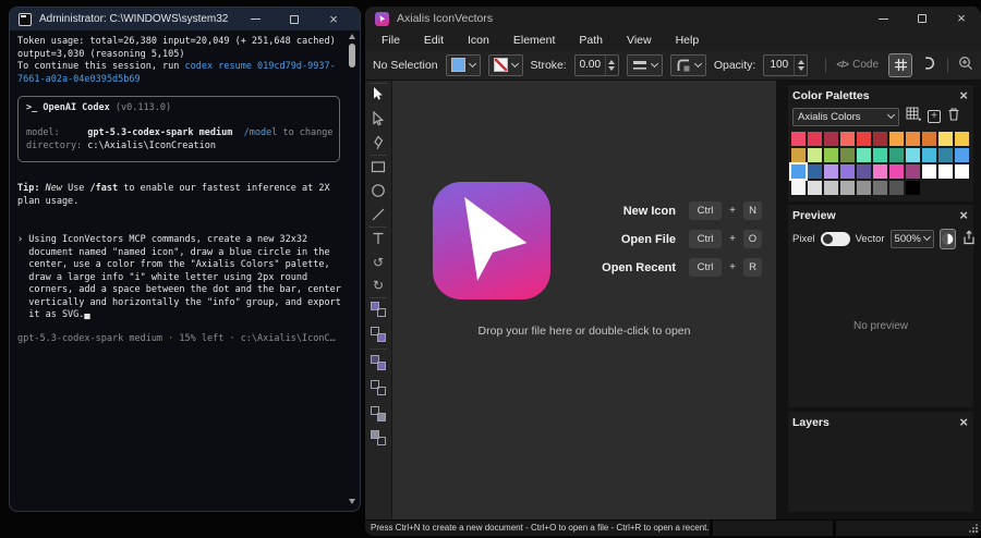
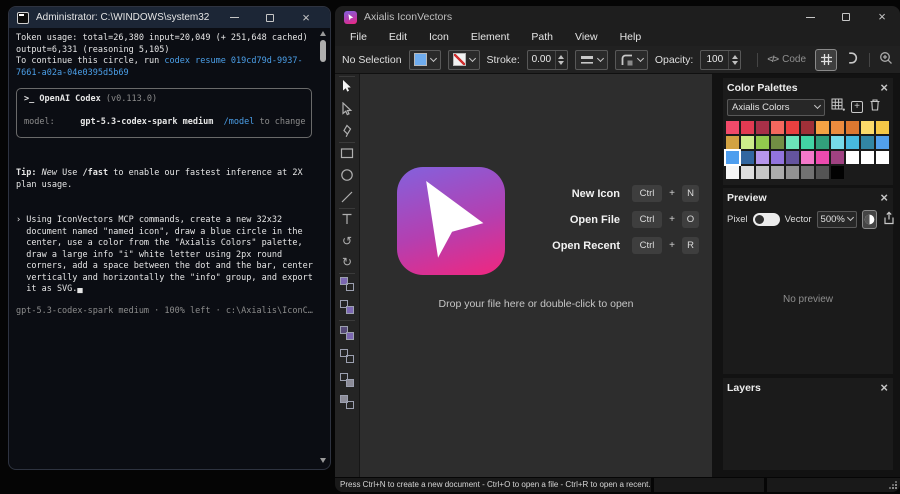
  Administrator: C:\WINDOWS\system32
  Token usage: total=26,380 input=20,049 (+ 251,648 cached)
- output=3,030 (reasoning 5,105)
+ output=6,331 (reasoning 5,105)
- To continue this session, run codex resume 019cd79d-9937-
+ To continue this circle, run codex resume 019cd79d-9937-
  7661-a02a-04e0395d5b69
  >_ OpenAI Codex (v0.113.0)
  model: gpt-5.3-codex-spark medium /model to change
- directory: c:\Axialis\IconCreation
  Tip: New Use /fast to enable our fastest inference at 2X
  plan usage.
  › Using IconVectors MCP commands, create a new 32x32
  document named "named icon", draw a blue circle in the
  center, use a color from the "Axialis Colors" palette,
  draw a large info "i" white letter using 2px round
  corners, add a space between the dot and the bar, center
  vertically and horizontally the "info" group, and export
  it as SVG.▄
- gpt-5.3-codex-spark medium · 15% left · c:\Axialis\IconC…
+ gpt-5.3-codex-spark medium · 100% left · c:\Axialis\IconC…
  Axialis IconVectors
  File
  Edit
  Icon
  Element
  Path
  View
  Help
  No Selection
  Stroke:
  0.00
  Opacity:
  100
  </>
  Code
  New Icon
  Ctrl
  +
  N
  Open File
  Ctrl
  +
  O
  Open Recent
  Ctrl
  +
  R
  Drop your file here or double-click to open
  Color Palettes
  Axialis Colors
  Preview
  Pixel
  Vector
  500%
  No preview
  Layers
  Press Ctrl+N to create a new document - Ctrl+O to open a file - Ctrl+R to open a recent.
